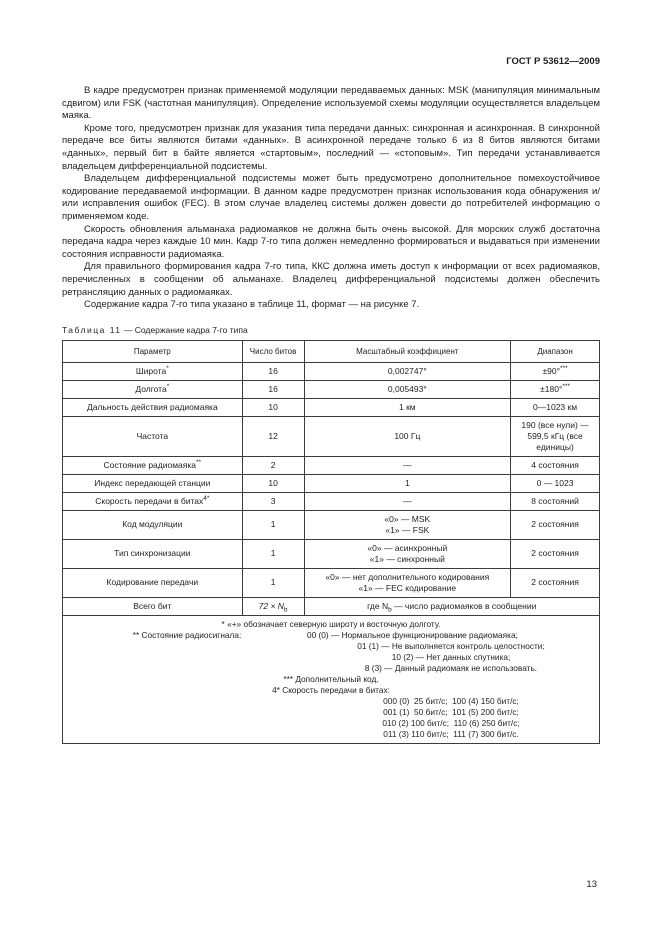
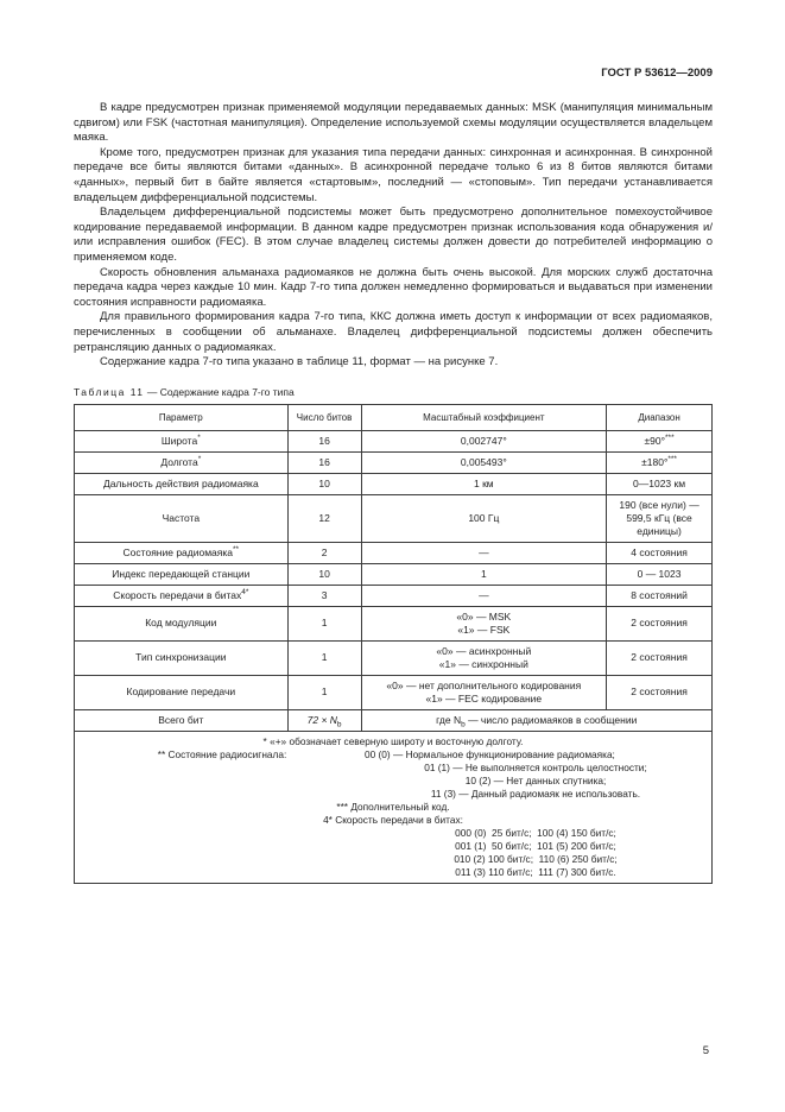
  ГОСТ Р 53612—2009
  В кадре предусмотрен признак применяемой модуляции передаваемых данных: MSK (манипуляция минимальным сдвигом) или FSK (частотная манипуляция). Определение используемой схемы модуляции осуществляется владельцем маяка.
  Кроме того, предусмотрен признак для указания типа передачи данных: синхронная и асинхронная. В синхронной передаче все биты являются битами «данных». В асинхронной передаче только 6 из 8 битов являются битами «данных», первый бит в байте является «стартовым», последний — «стоповым». Тип передачи устанавливается владельцем дифференциальной подсистемы.
  Владельцем дифференциальной подсистемы может быть предусмотрено дополнительное помехоустойчивое кодирование передаваемой информации. В данном кадре предусмотрен признак использования кода обнаружения и/или исправления ошибок (FEC). В этом случае владелец системы должен довести до потребителей информацию о применяемом коде.
  Скорость обновления альманаха радиомаяков не должна быть очень высокой. Для морских служб достаточна передача кадра через каждые 10 мин. Кадр 7-го типа должен немедленно формироваться и выдаваться при изменении состояния исправности радиомаяка.
  Для правильного формирования кадра 7-го типа, ККС должна иметь доступ к информации от всех радиомаяков, перечисленных в сообщении об альманахе. Владелец дифференциальной подсистемы должен обеспечить ретрансляцию данных о радиомаяках.
  Содержание кадра 7-го типа указано в таблице 11, формат — на рисунке 7.
  Таблица 11 — Содержание кадра 7-го типа
  Параметр	Число битов	Масштабный коэффициент	Диапазон
  Широта	16	0,002747°	±90°
  Долгота	16	0,005493°	±180°
  Дальность действия радиомаяка	10	1 км	0—1023 км
  Частота	12	100 Гц	190 (все нули) — 599,5 кГц (все единицы)
  Состояние радиомаяка	2	—	4 состояния
  Индекс передающей станции	10	1	0 — 1023
  Скорость передачи в битах	3	—	8 состояний
  Код модуляции	1	«0» — MSK «1» — FSK	2 состояния
  Тип синхронизации	1	«0» — асинхронный «1» — синхронный	2 состояния
  Кодирование передачи	1	«0» — нет дополнительного кодирования «1» — FEC кодирование	2 состояния
  Всего бит	72 × N	где N — число радиомаяков в сообщении
- * «+» обозначает северную широту и восточную долготу. ** Состояние радиосигнала: 00 (0) — Нормальное функционирование радиомаяка; 01 (1) — Не выполняется контроль целостности; 10 (2) — Нет данных спутника; 8 (3) — Данный радиомаяк не использовать. *** Дополнительный код. 4* Скорость передачи в битах: 000 (0) 25 бит/с; 100 (4) 150 бит/с; 001 (1) 50 бит/с; 101 (5) 200 бит/с; 010 (2) 100 бит/с; 110 (6) 250 бит/с; 011 (3) 110 бит/с; 111 (7) 300 бит/с.
+ * «+» обозначает северную широту и восточную долготу. ** Состояние радиосигнала: 00 (0) — Нормальное функционирование радиомаяка; 01 (1) — Не выполняется контроль целостности; 10 (2) — Нет данных спутника; 11 (3) — Данный радиомаяк не использовать. *** Дополнительный код. 4* Скорость передачи в битах: 000 (0) 25 бит/с; 100 (4) 150 бит/с; 001 (1) 50 бит/с; 101 (5) 200 бит/с; 010 (2) 100 бит/с; 110 (6) 250 бит/с; 011 (3) 110 бит/с; 111 (7) 300 бит/с.
- 13
+ 5
